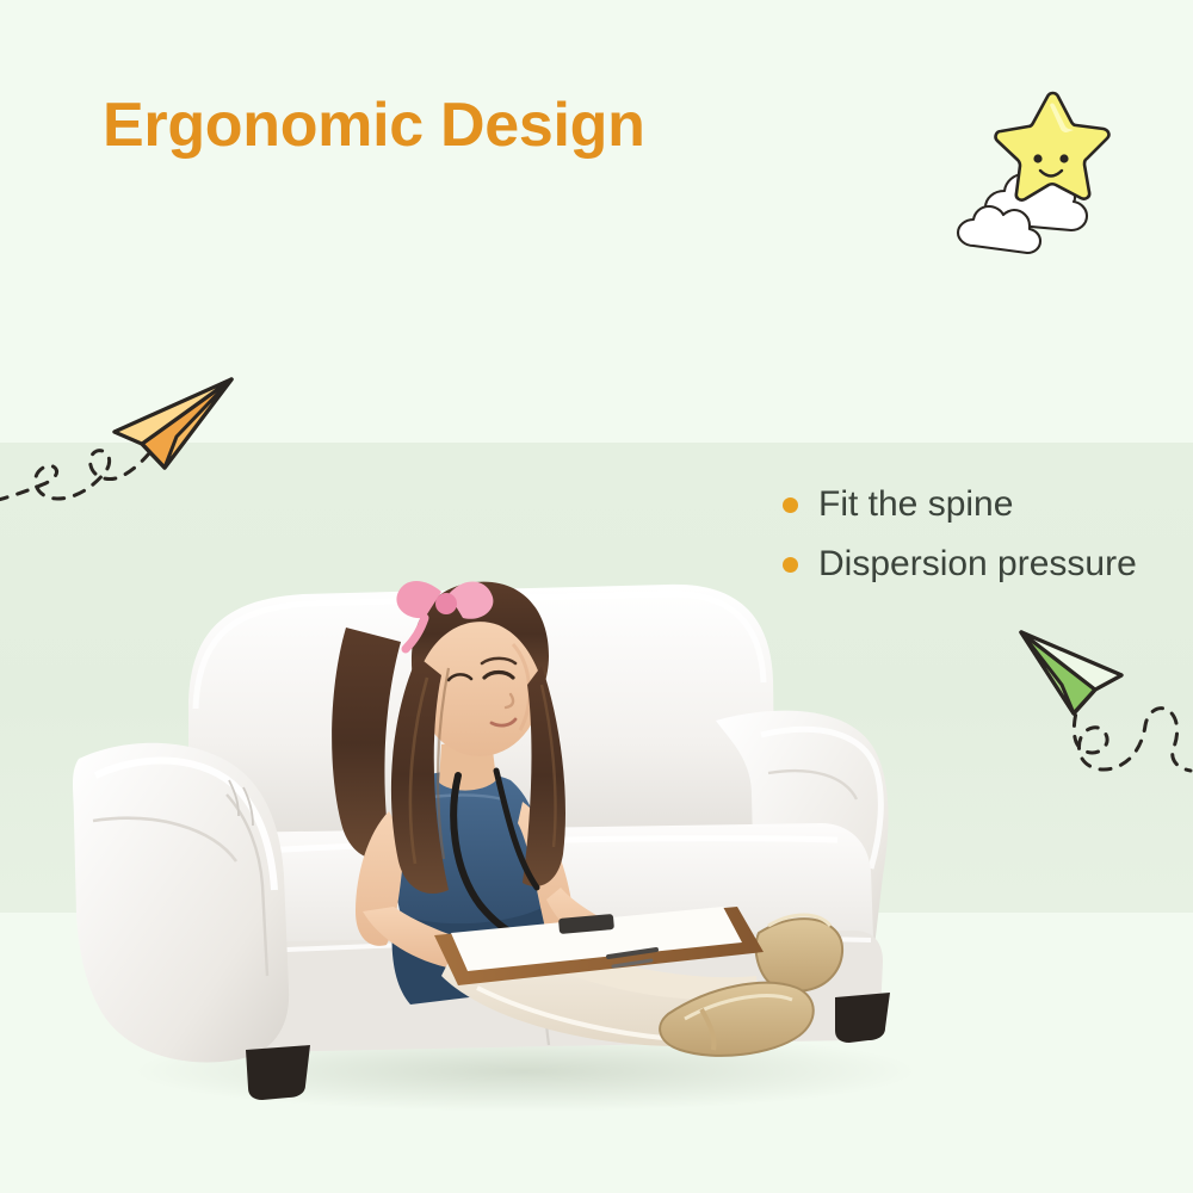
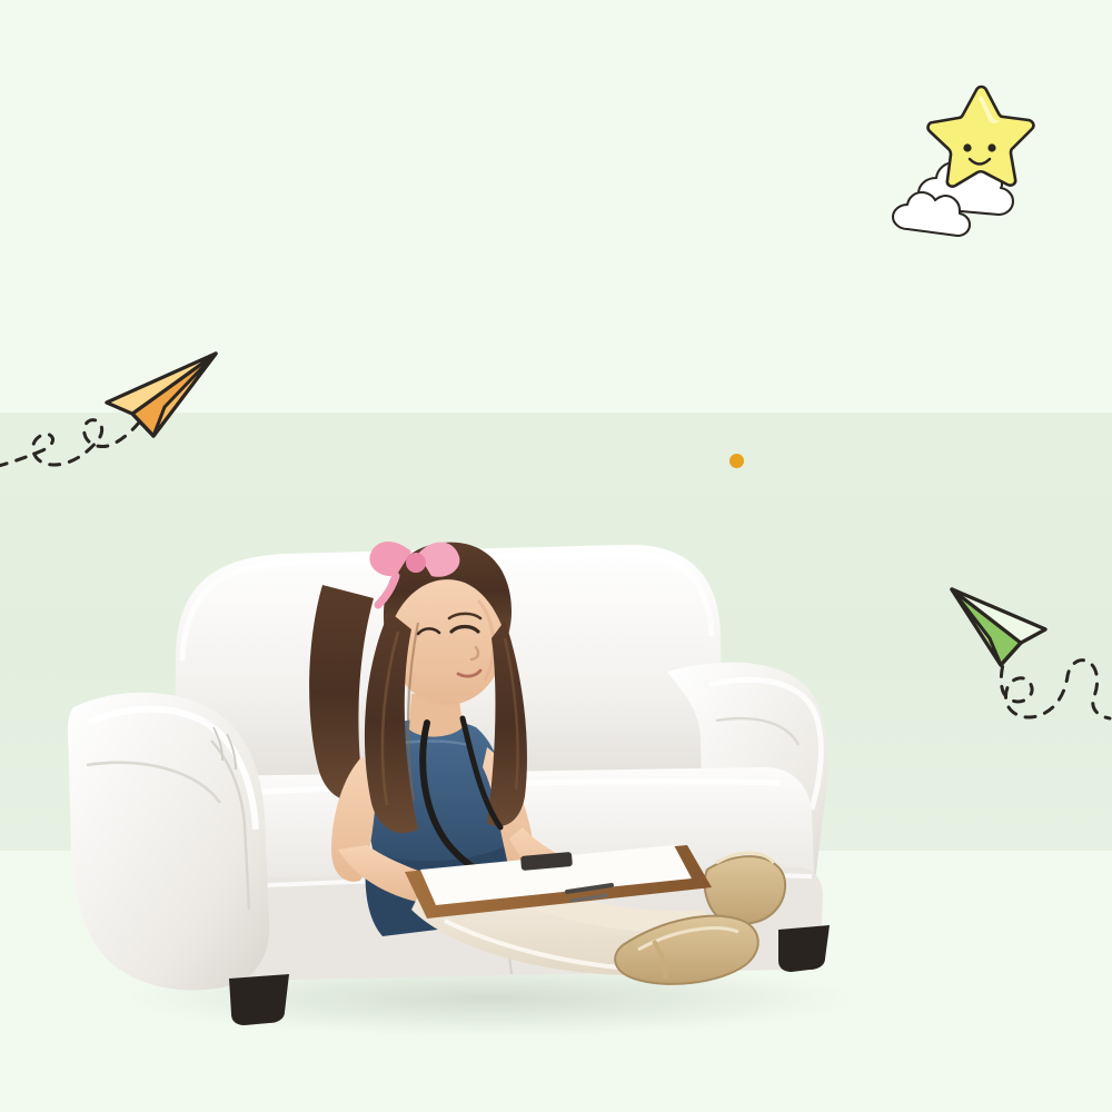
- Ergonomic Design
- Fit the spine
- Dispersion pressure
